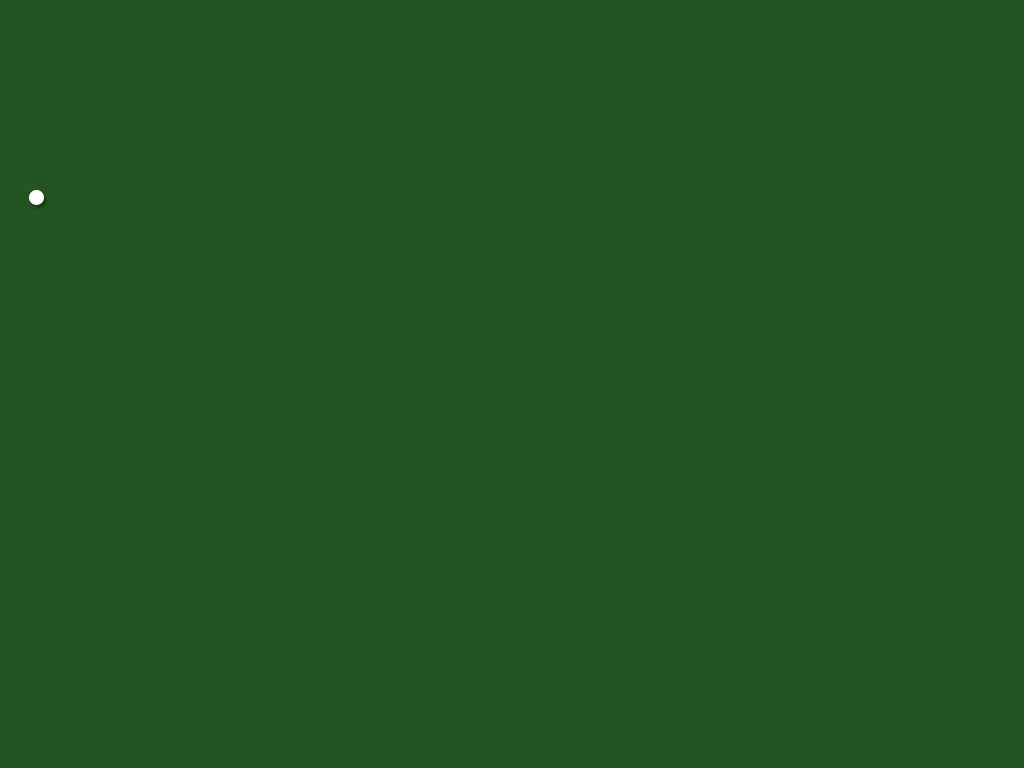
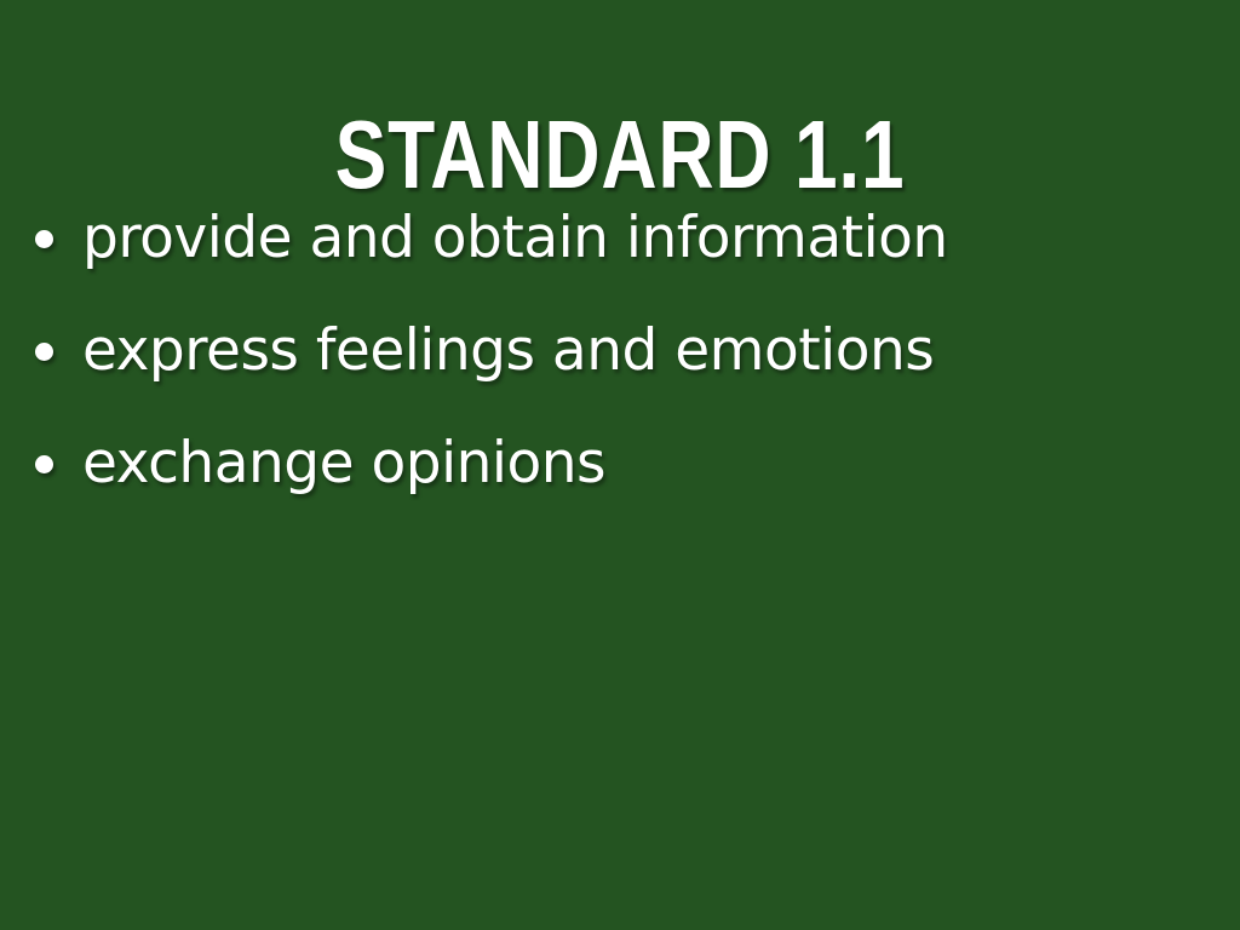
+ STANDARD 1.1
+ provide and obtain information
+ express feelings and emotions
+ exchange opinions
